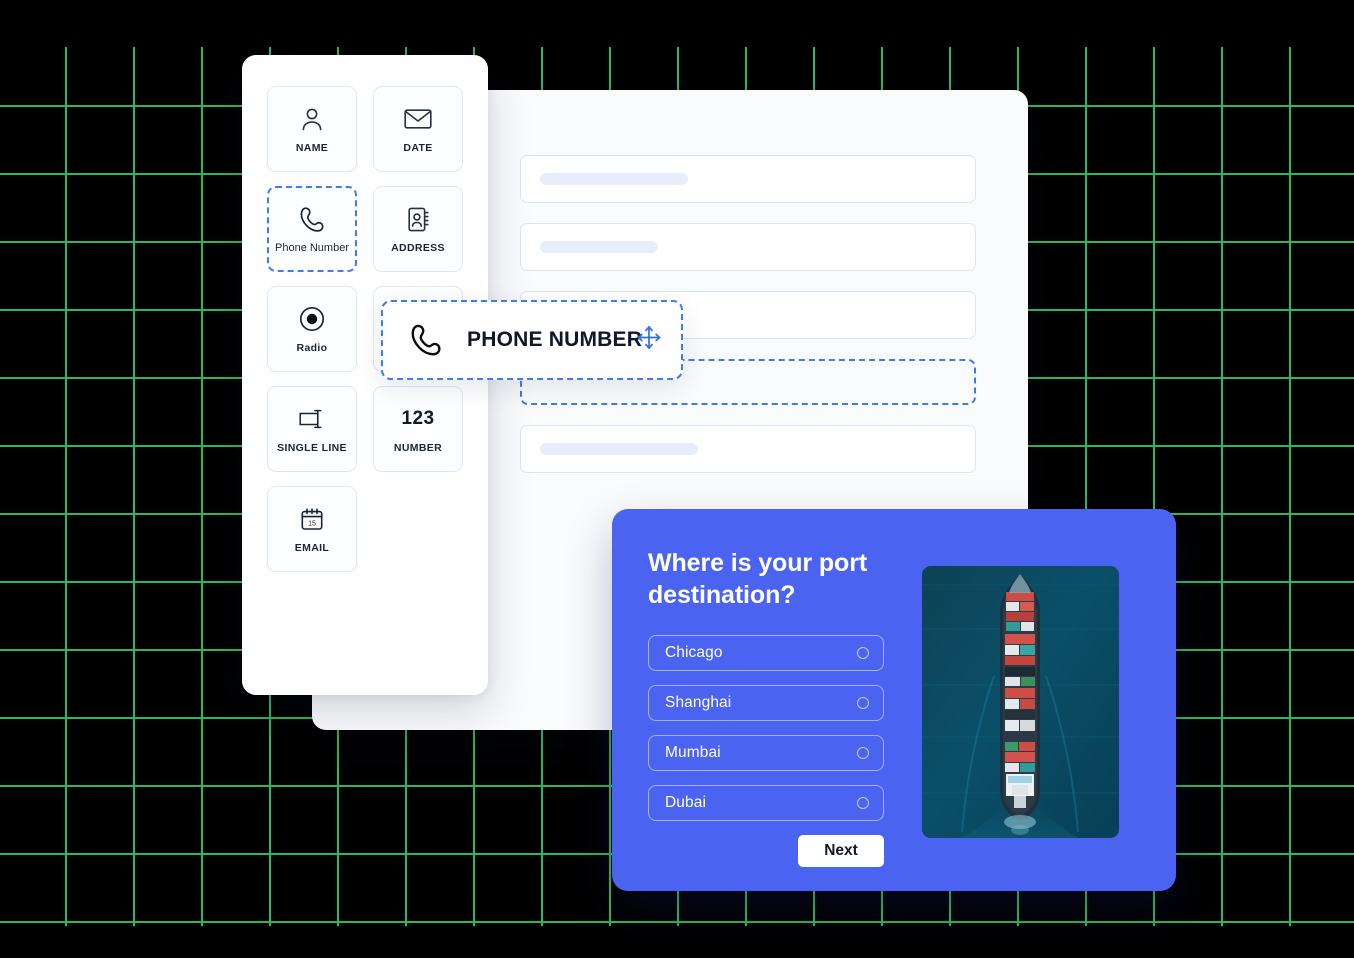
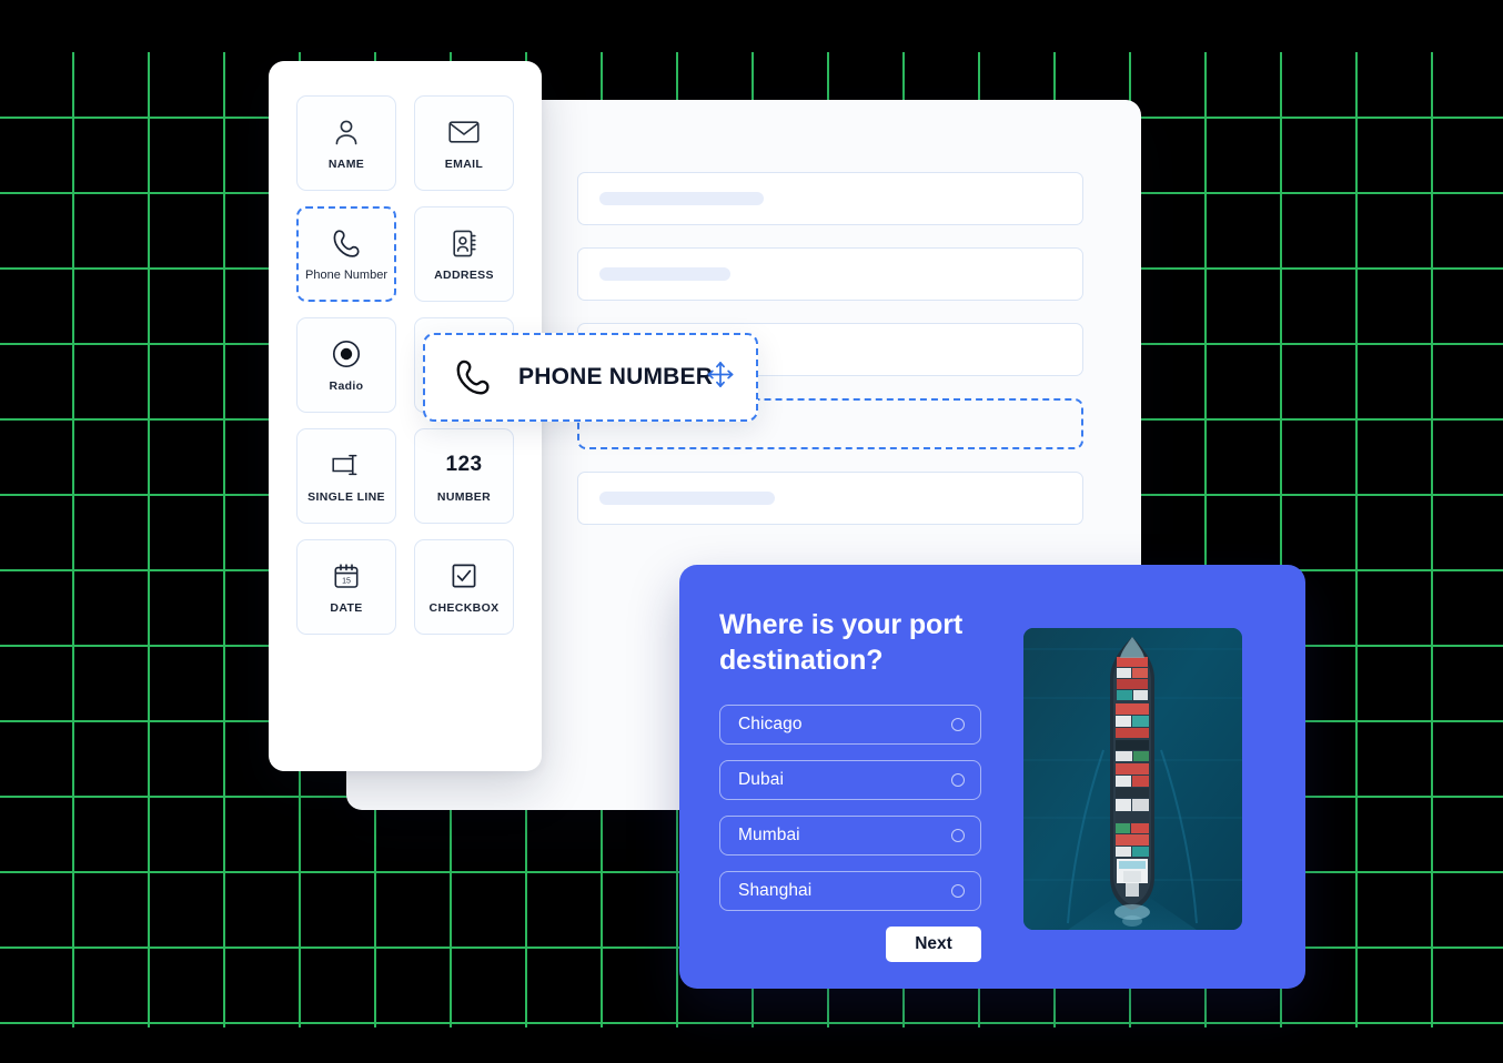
  NAME
- DATE
+ EMAIL
  Phone Number
  ADDRESS
  Radio
  SINGLE LINE
  123
  NUMBER
- EMAIL
+ DATE
+ CHECKBOX
  PHONE NUMBER
  Where is your port destination?
  Chicago
- Shanghai
+ Dubai
  Mumbai
- Dubai
+ Shanghai
  Next
